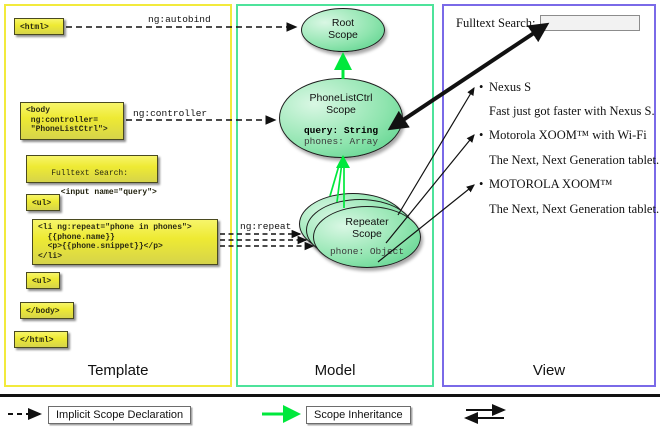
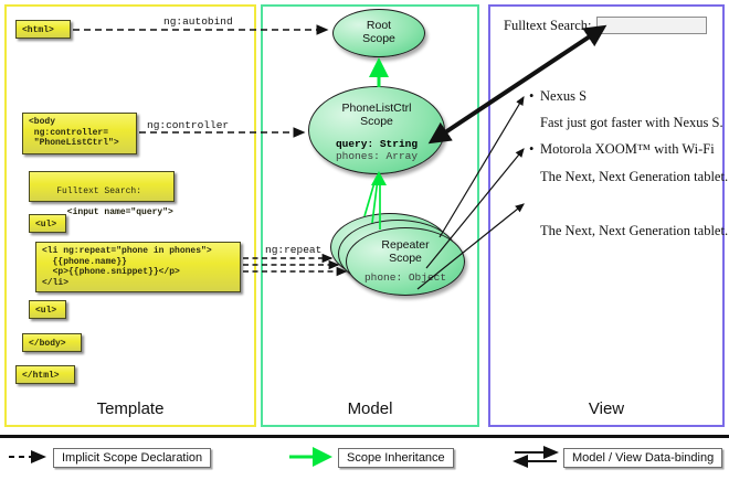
  Template
  Model
  View
  <html>
  <body
  ng:controller=
  "PhoneListCtrl">
  Fulltext Search:
  <input name="query">
  <ul>
  <li ng:repeat="phone in phones">
  {{phone.name}}
  <p>{{phone.snippet}}</p>
  </li>
  <ul>
  </body>
  </html>
  Root
  Scope
  PhoneListCtrl
  Scope
  query: String
  phones: Array
  Repeater
  Scope
  phone: Object
  Fulltext Search:
  • Nexus S
  Fast just got faster with Nexus S.
  • Motorola XOOM™ with Wi-Fi
  The Next, Next Generation tablet.
- • MOTOROLA XOOM™
  The Next, Next Generation tablet.
  ng:autobind
  ng:controller
  ng:repeat
  Implicit Scope Declaration
  Scope Inheritance
+ Model / View Data-binding
